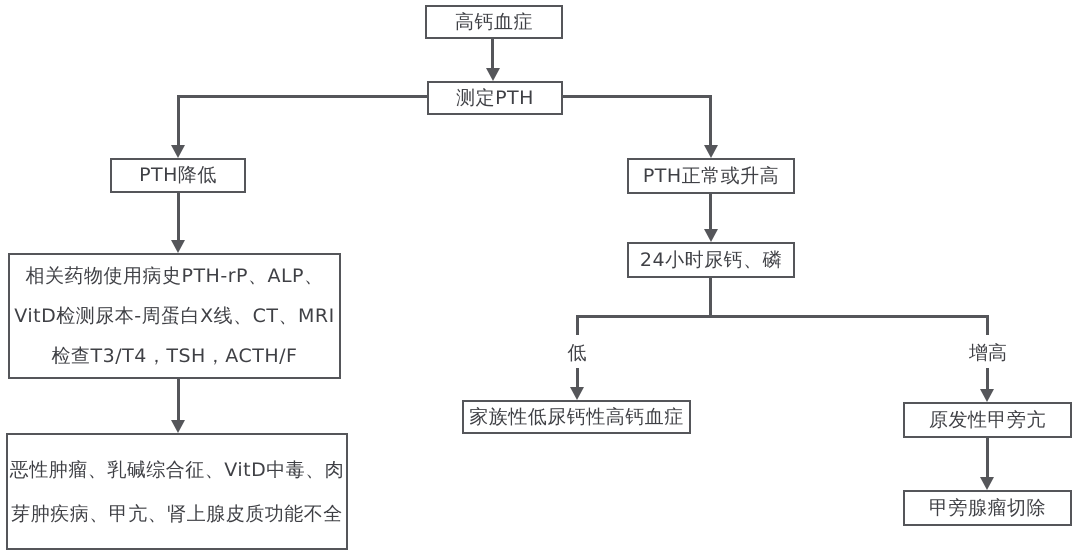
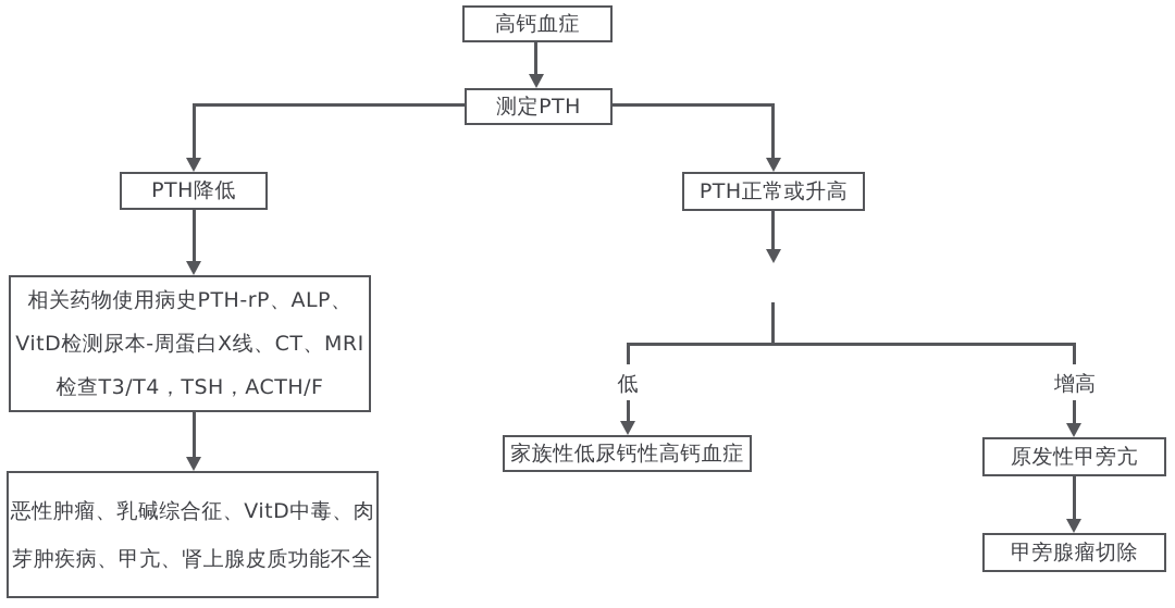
  高钙血症
  测定PTH
  PTH降低
  相关药物使用病史PTH-rP、ALP、
  VitD检测尿本-周蛋白X线、CT、MRI
  检查T3/T4，TSH，ACTH/F
  恶性肿瘤、乳碱综合征、VitD中毒、肉
  芽肿疾病、甲亢、肾上腺皮质功能不全
  PTH正常或升高
- 24小时尿钙、磷
  家族性低尿钙性高钙血症
  原发性甲旁亢
  甲旁腺瘤切除
  低
  增高
